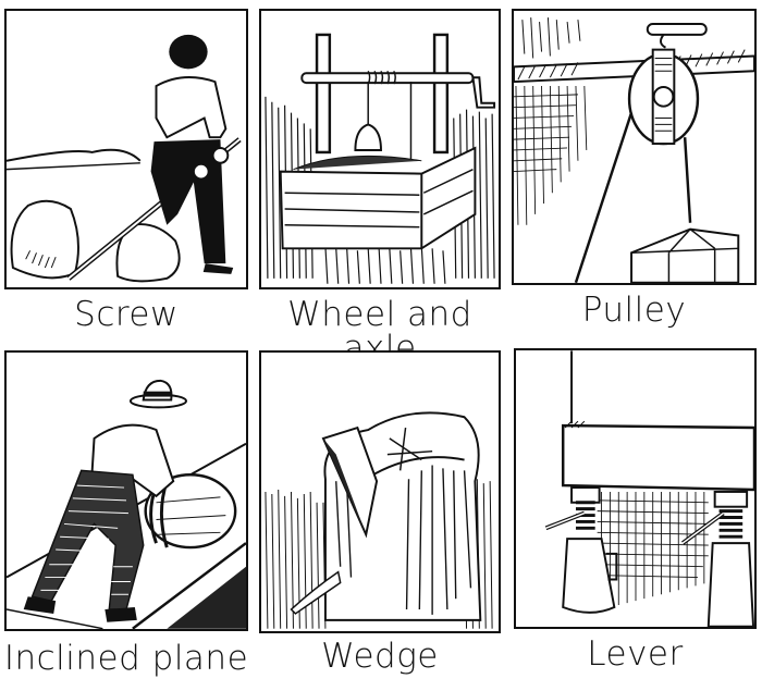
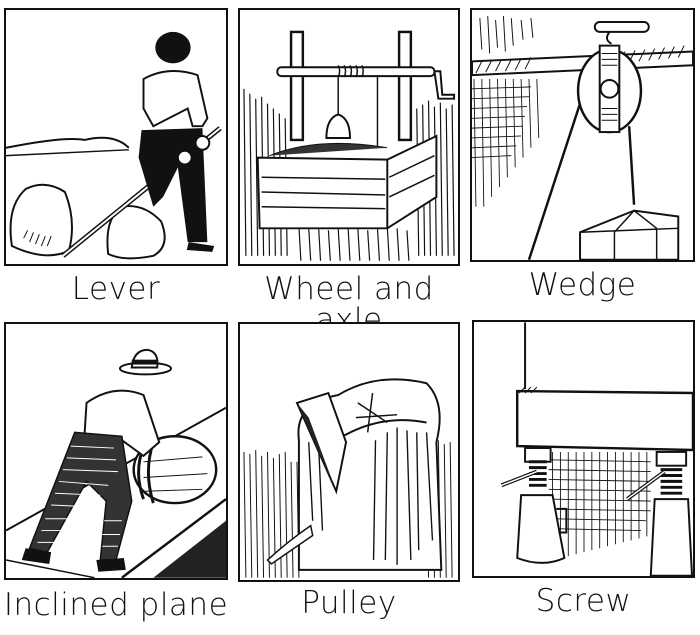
- Screw
+ Lever
  Wheel and axle
- Pulley
+ Wedge
  Inclined plane
- Wedge
+ Pulley
- Lever
+ Screw
